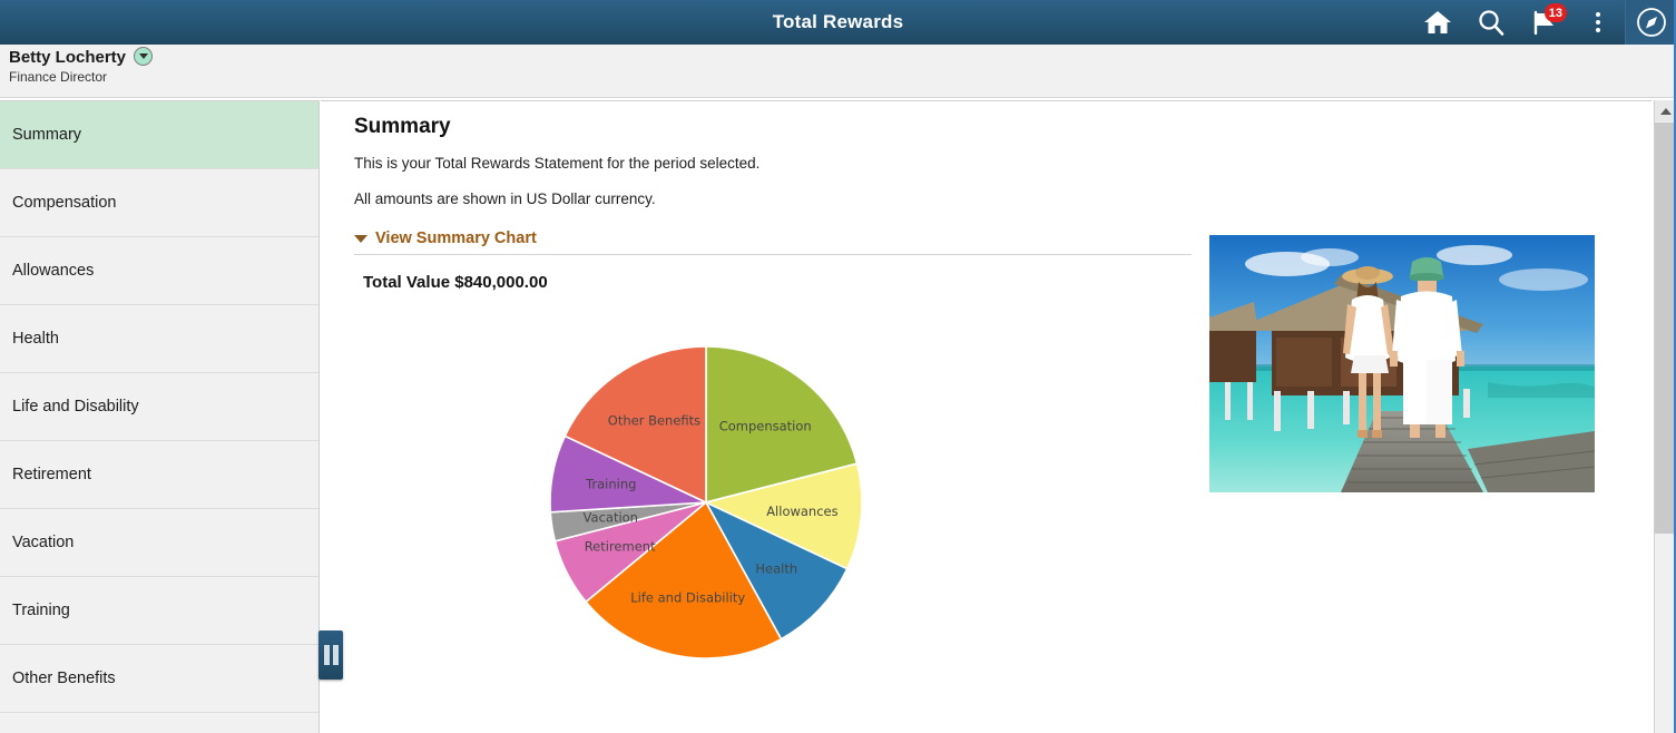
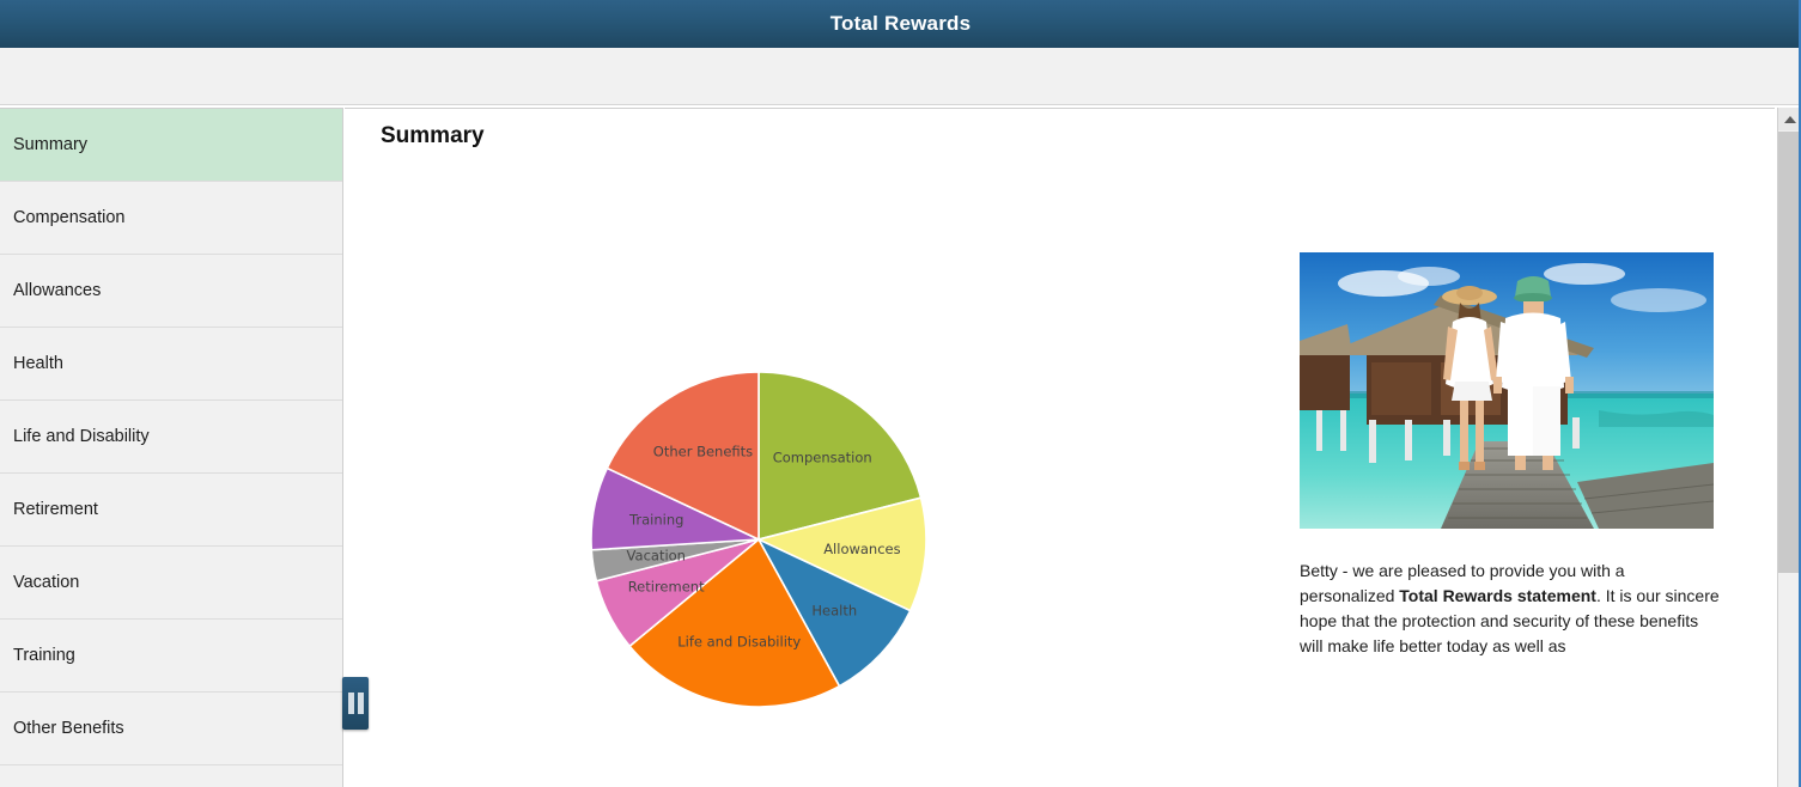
  Total Rewards
- 13
- Betty Locherty
- Finance Director
  Summary
  Compensation
  Allowances
  Health
  Life and Disability
  Retirement
  Vacation
  Training
  Other Benefits
  Summary
- This is your Total Rewards Statement for the period selected.
- All amounts are shown in US Dollar currency.
- View Summary Chart
- Total Value $840,000.00
  Compensation
  Allowances
  Health
  Life and Disability
  Retirement
  Vacation
  Training
  Other Benefits
+ Betty - we are pleased to provide you with a personalized Total Rewards statement. It is our sincere hope that the protection and security of these benefits will make life better today as well as
